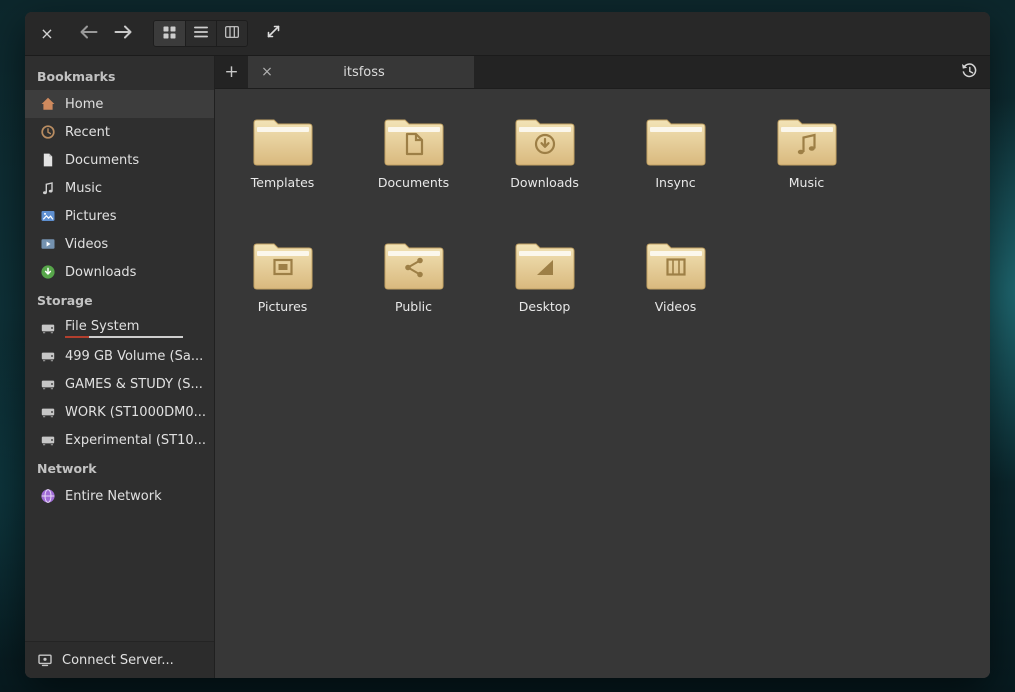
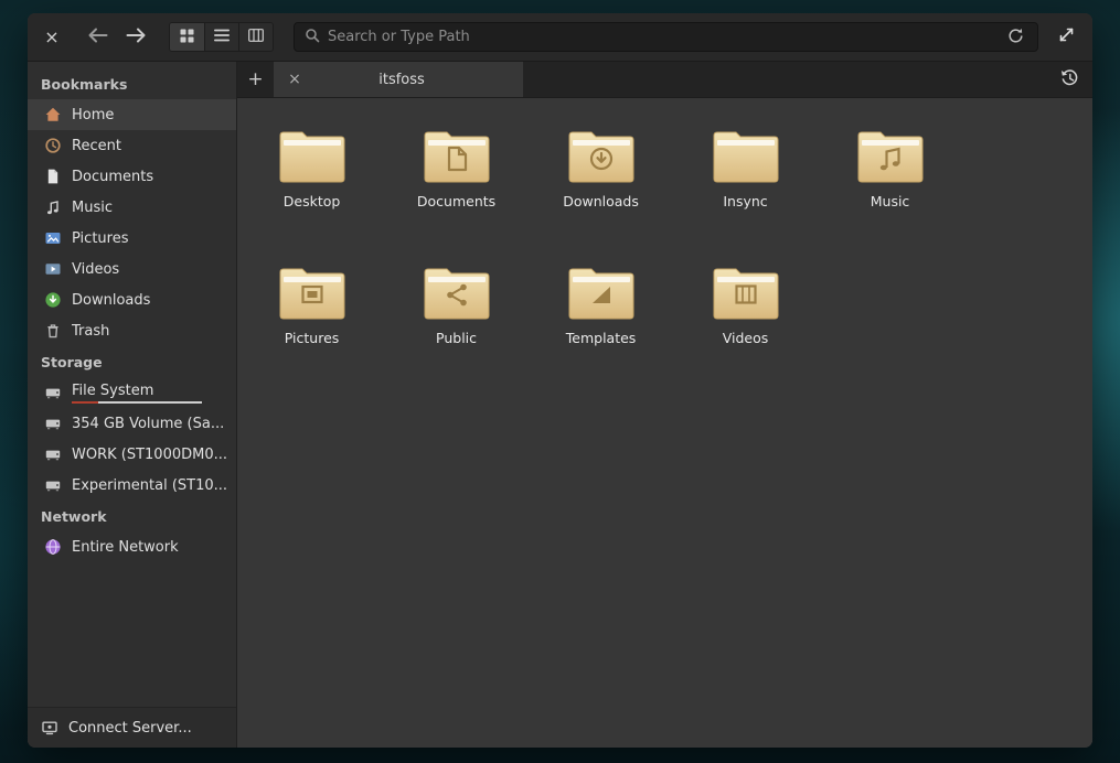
  ×
+ Search or Type Path
  Bookmarks
  Home
  Recent
  Documents
  Music
  Pictures
  Videos
  Downloads
+ Trash
  Storage
  File System
- 499 GB Volume (Sa...
+ 354 GB Volume (Sa...
- GAMES & STUDY (S...
  WORK (ST1000DM0...
  Experimental (ST10...
  Network
  Entire Network
  Connect Server...
  +
  ×
  itsfoss
- Templates
+ Desktop
  Documents
  Downloads
  Insync
  Music
  Pictures
  Public
- Desktop
+ Templates
  Videos
